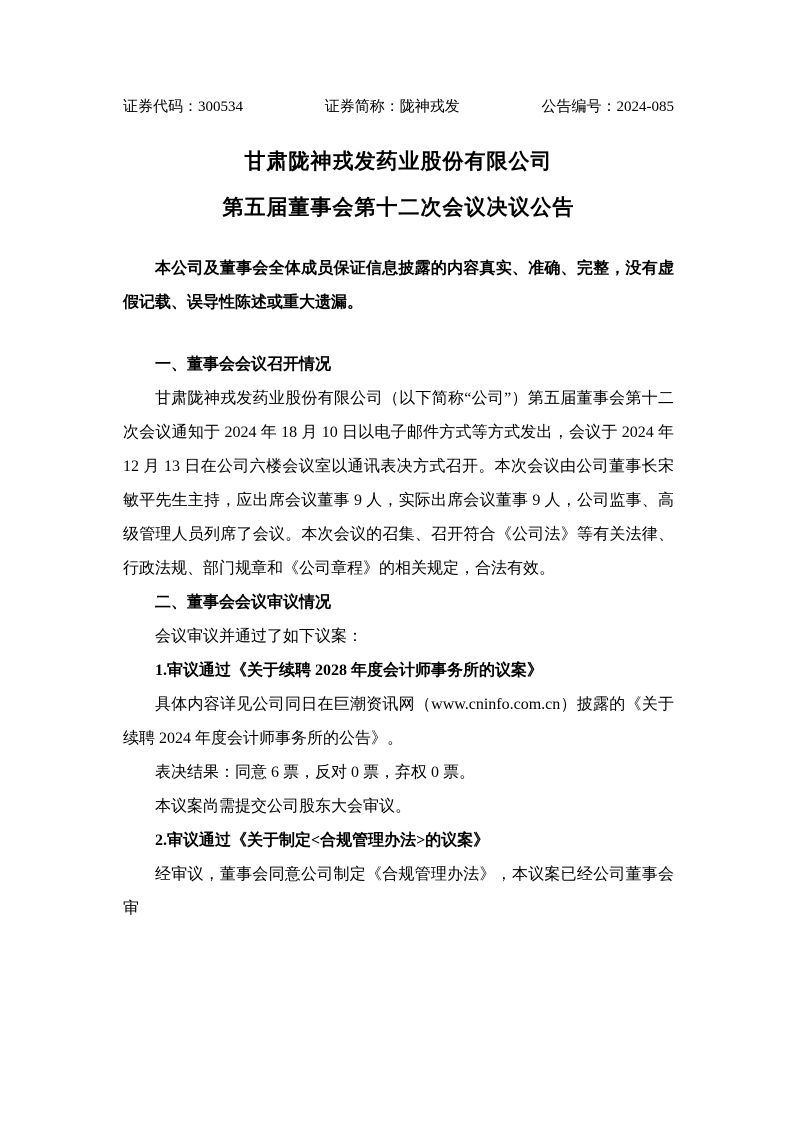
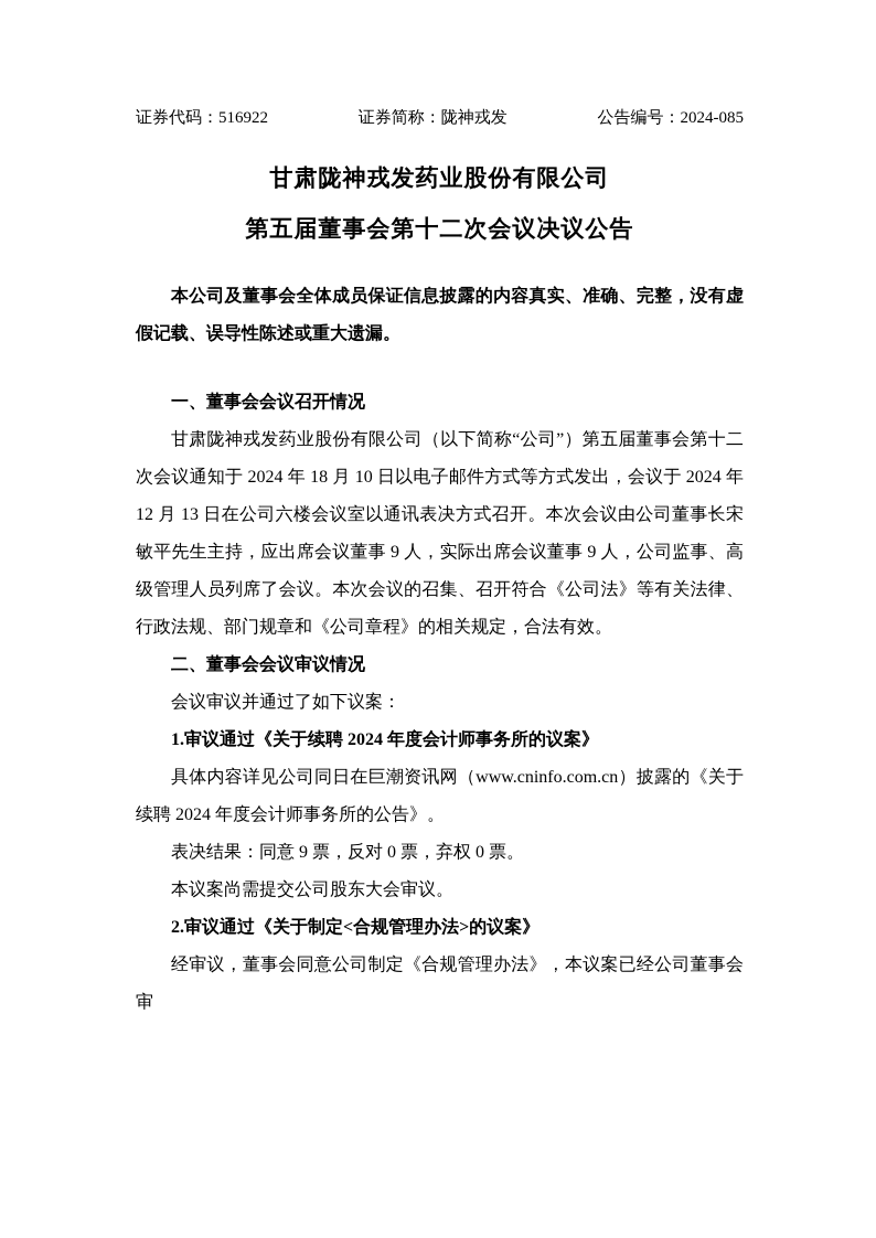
- 证券代码：300534
+ 证券代码：516922
  证券简称：陇神戎发
  公告编号：2024-085
  甘肃陇神戎发药业股份有限公司
  第五届董事会第十二次会议决议公告
  本公司及董事会全体成员保证信息披露的内容真实、准确、完整，没有虚假记载、误导性陈述或重大遗漏。
  一、董事会会议召开情况
  甘肃陇神戎发药业股份有限公司（以下简称“公司”）第五届董事会第十二次会议通知于 2024 年 18 月 10 日以电子邮件方式等方式发出，会议于 2024 年 12 月 13 日在公司六楼会议室以通讯表决方式召开。本次会议由公司董事长宋敏平先生主持，应出席会议董事 9 人，实际出席会议董事 9 人，公司监事、高级管理人员列席了会议。本次会议的召集、召开符合《公司法》等有关法律、行政法规、部门规章和《公司章程》的相关规定，合法有效。
  二、董事会会议审议情况
  会议审议并通过了如下议案：
- 1.审议通过《关于续聘 2028 年度会计师事务所的议案》
+ 1.审议通过《关于续聘 2024 年度会计师事务所的议案》
  具体内容详见公司同日在巨潮资讯网（www.cninfo.com.cn）披露的《关于续聘 2024 年度会计师事务所的公告》。
- 表决结果：同意 6 票，反对 0 票，弃权 0 票。
+ 表决结果：同意 9 票，反对 0 票，弃权 0 票。
  本议案尚需提交公司股东大会审议。
  2.审议通过《关于制定<合规管理办法>的议案》
  经审议，董事会同意公司制定《合规管理办法》，本议案已经公司董事会审
